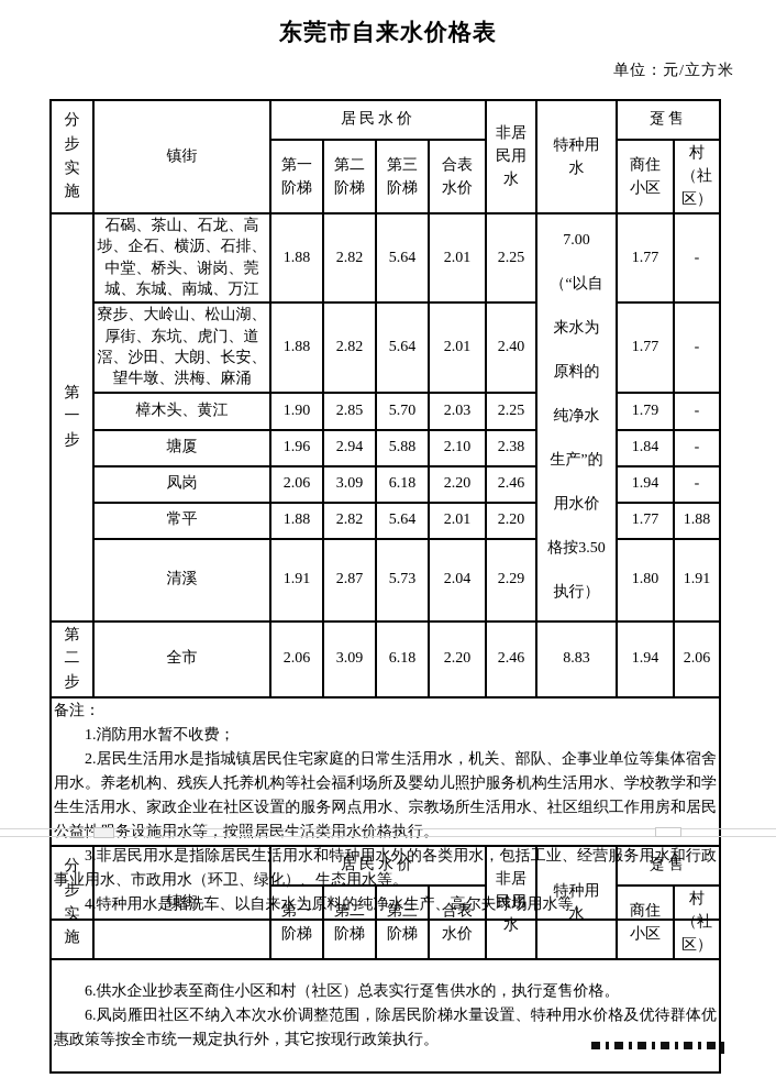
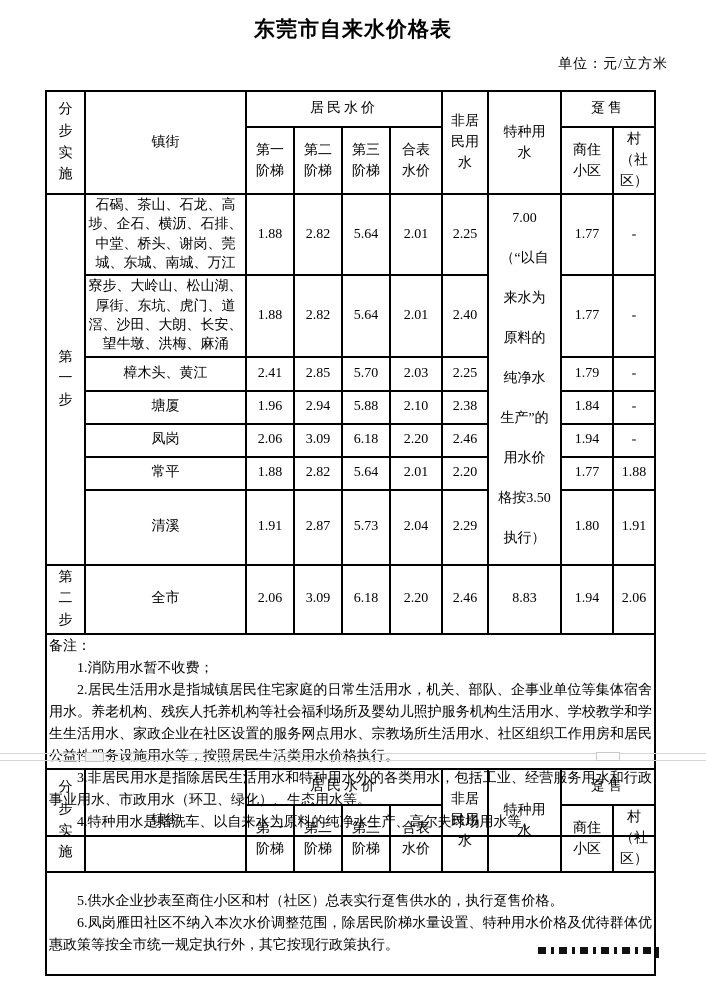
  东莞市自来水价格表
  单位：元/立方米
  分步实施	镇街	居民水价	非居民用水	特种用水	趸售
  第一阶梯	第二阶梯	第三阶梯	合表水价	商住小区	村（社区）
  第一步	石碣、茶山、石龙、高埗、企石、横沥、石排、中堂、桥头、谢岗、莞城、东城、南城、万江	1.88	2.82	5.64	2.01	2.25	7.00（“以自来水为原料的纯净水生产”的用水价格按3.50执行）	1.77	-
  寮步、大岭山、松山湖、厚街、东坑、虎门、道滘、沙田、大朗、长安、望牛墩、洪梅、麻涌	1.88	2.82	5.64	2.01	2.40	1.77	-
- 樟木头、黄江	1.90	2.85	5.70	2.03	2.25	1.79	-
+ 樟木头、黄江	2.41	2.85	5.70	2.03	2.25	1.79	-
  塘厦	1.96	2.94	5.88	2.10	2.38	1.84	-
  凤岗	2.06	3.09	6.18	2.20	2.46	1.94	-
  常平	1.88	2.82	5.64	2.01	2.20	1.77	1.88
  清溪	1.91	2.87	5.73	2.04	2.29	1.80	1.91
  第二步	全市	2.06	3.09	6.18	2.20	2.46	8.83	1.94	2.06
  备注： 1.消防用水暂不收费； 2.居民生活用水是指城镇居民住宅家庭的日常生活用水，机关、部队、企事业单位等集体宿舍用水。养老机构、残疾人托养机构等社会福利场所及婴幼儿照护服务机构生活用水、学校教学和学生生活用水、家政企业在社区设置的服务网点用水、宗教场所生活用水、社区组织工作用房和居民公益性务设施用水等，按照居民生活类用水价格执行。 3.非居民用水是指除居民生活用水和特种用水外的各类用水，包括工业、经营服务用水和行政事业用水、市政用水（环卫、绿化）、生态用水等。 4.特种用水是指洗车、以自来水为原料的纯净水生产、高尔夫球场用水等。
  分步实施	镇街	居民水价	非居民用水	特种用水	趸售
  第一阶梯	第二阶梯	第三阶梯	合表水价	商住小区	村（社区）
- 6.供水企业抄表至商住小区和村（社区）总表实行趸售供水的，执行趸售价格。 6.凤岗雁田社区不纳入本次水价调整范围，除居民阶梯水量设置、特种用水价格及优待群体优惠政策等按全市统一规定执行外，其它按现行政策执行。
+ 5.供水企业抄表至商住小区和村（社区）总表实行趸售供水的，执行趸售价格。 6.凤岗雁田社区不纳入本次水价调整范围，除居民阶梯水量设置、特种用水价格及优待群体优惠政策等按全市统一规定执行外，其它按现行政策执行。
